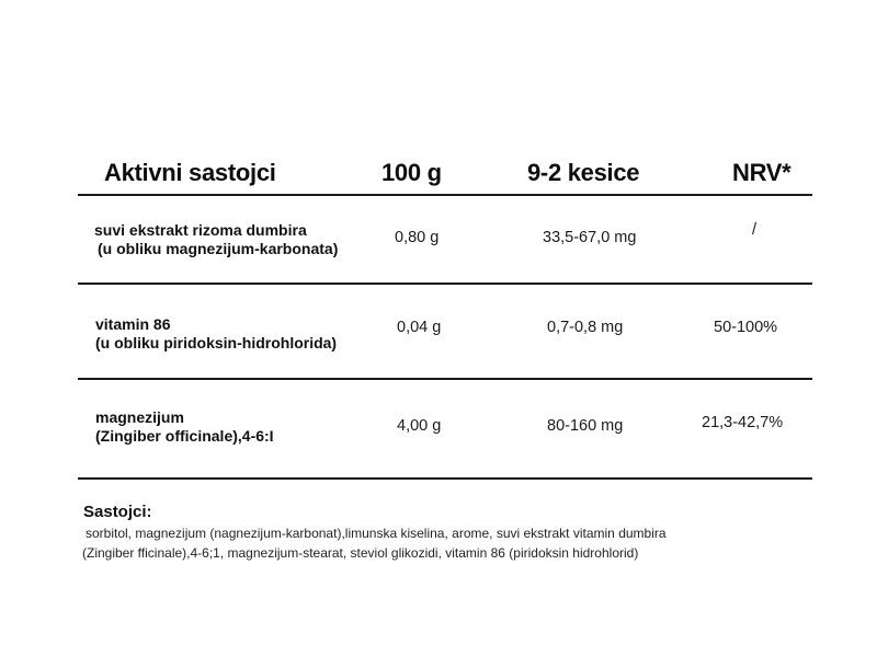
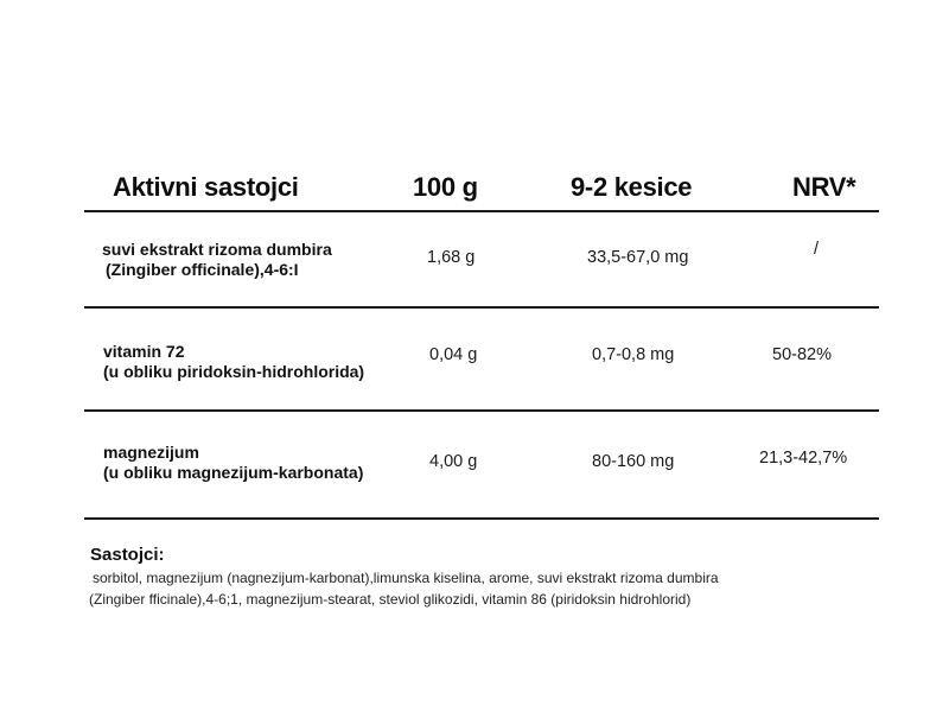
  Aktivni sastojci
  100 g
  9-2 kesice
  NRV*
  suvi ekstrakt rizoma dumbira
- (u obliku magnezijum-karbonata)
+ (Zingiber officinale),4-6:I
- 0,80 g
+ 1,68 g
  33,5-67,0 mg
  /
- vitamin 86
+ vitamin 72
  (u obliku piridoksin-hidrohlorida)
  0,04 g
  0,7-0,8 mg
- 50-100%
+ 50-82%
  magnezijum
- (Zingiber officinale),4-6:I
+ (u obliku magnezijum-karbonata)
  4,00 g
  80-160 mg
  21,3-42,7%
  Sastojci:
- sorbitol, magnezijum (nagnezijum-karbonat),limunska kiselina, arome, suvi ekstrakt vitamin dumbira
+ sorbitol, magnezijum (nagnezijum-karbonat),limunska kiselina, arome, suvi ekstrakt rizoma dumbira
  (Zingiber fficinale),4-6;1, magnezijum-stearat, steviol glikozidi, vitamin 86 (piridoksin hidrohlorid)
